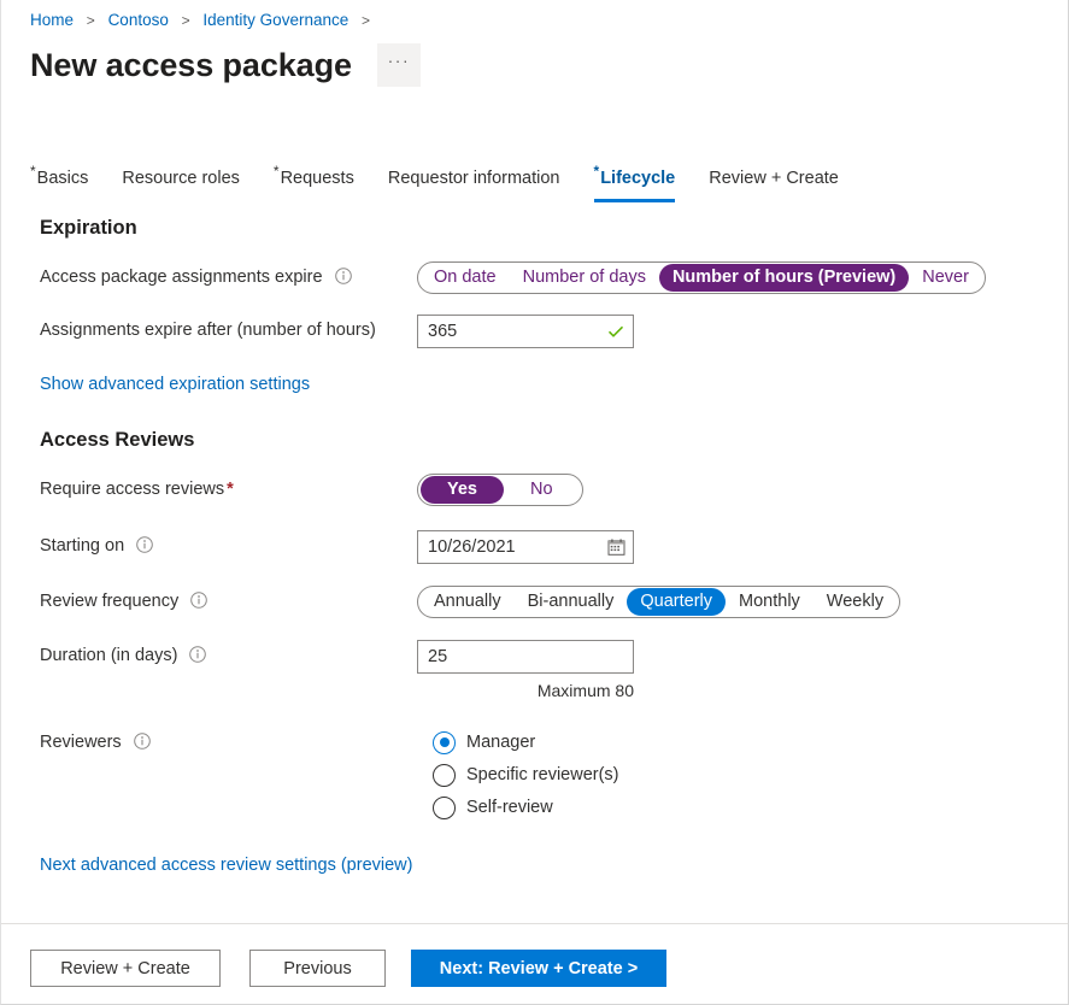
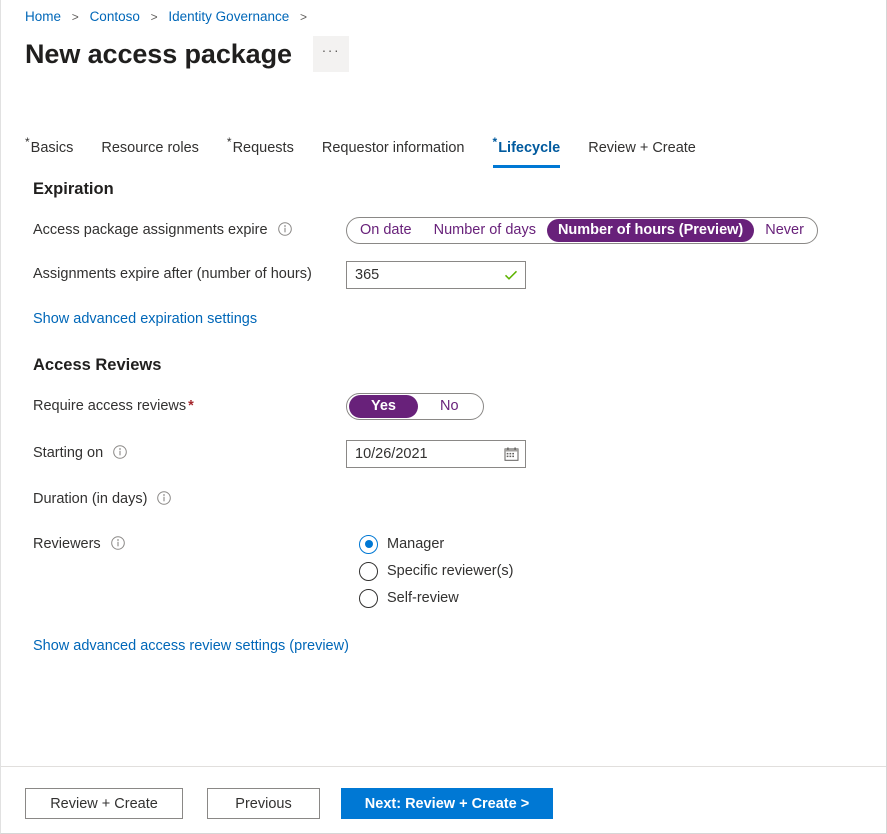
  Home > Contoso > Identity Governance >
  New access package
  ···
  *Basics
  Resource roles
  *Requests
  Requestor information
  *Lifecycle
  Review + Create
  Expiration
  Access package assignments expire
  On date
  Number of days
  Number of hours (Preview)
  Never
  Assignments expire after (number of hours)
  365
  Show advanced expiration settings
  Access Reviews
  Require access reviews *
  Yes
  No
  Starting on
  10/26/2021
- Review frequency
- Annually
- Bi-annually
- Quarterly
- Monthly
- Weekly
  Duration (in days)
- 25
- Maximum 80
  Reviewers
  Manager
  Specific reviewer(s)
  Self-review
- Next advanced access review settings (preview)
+ Show advanced access review settings (preview)
  Review + Create
  Previous
  Next: Review + Create >
